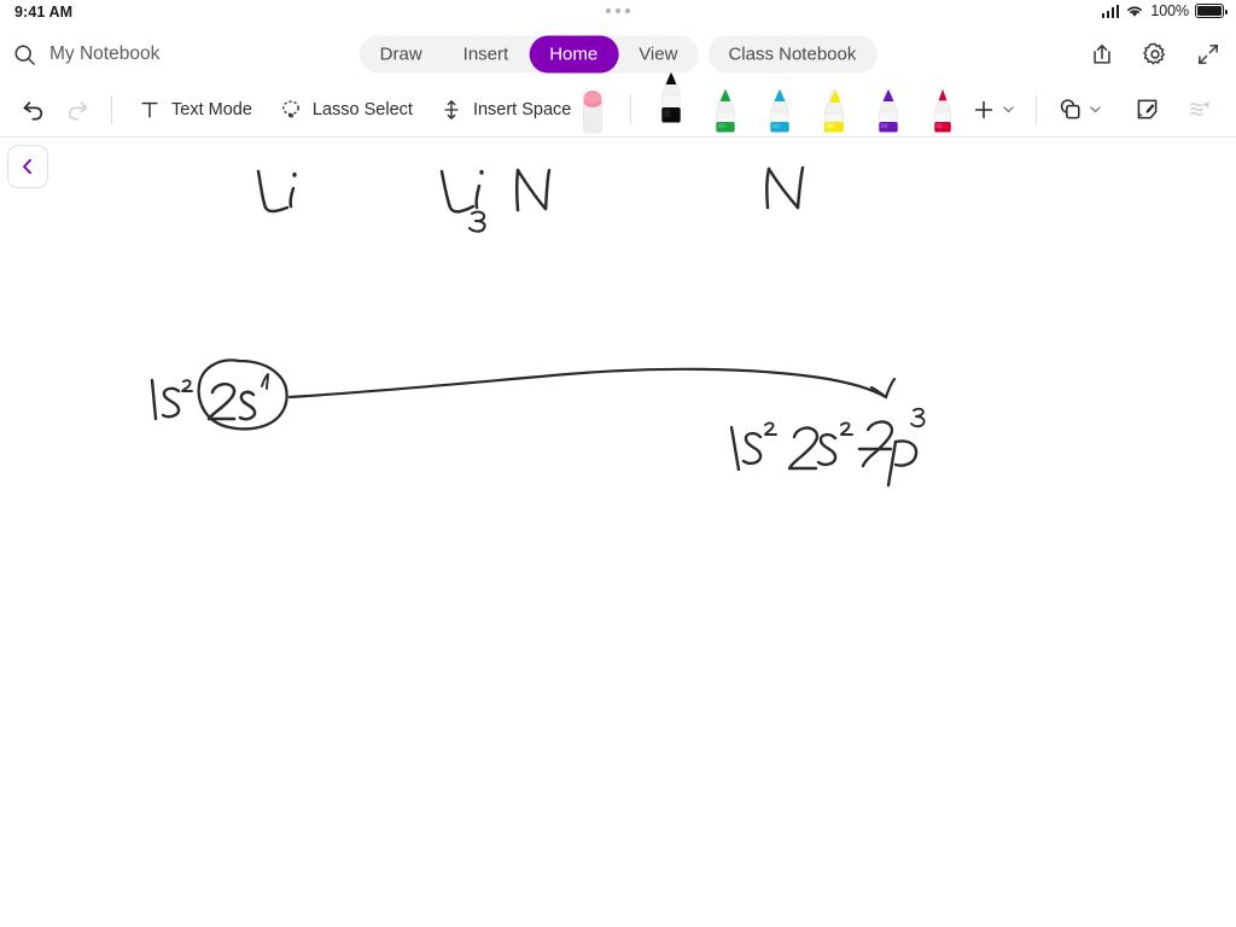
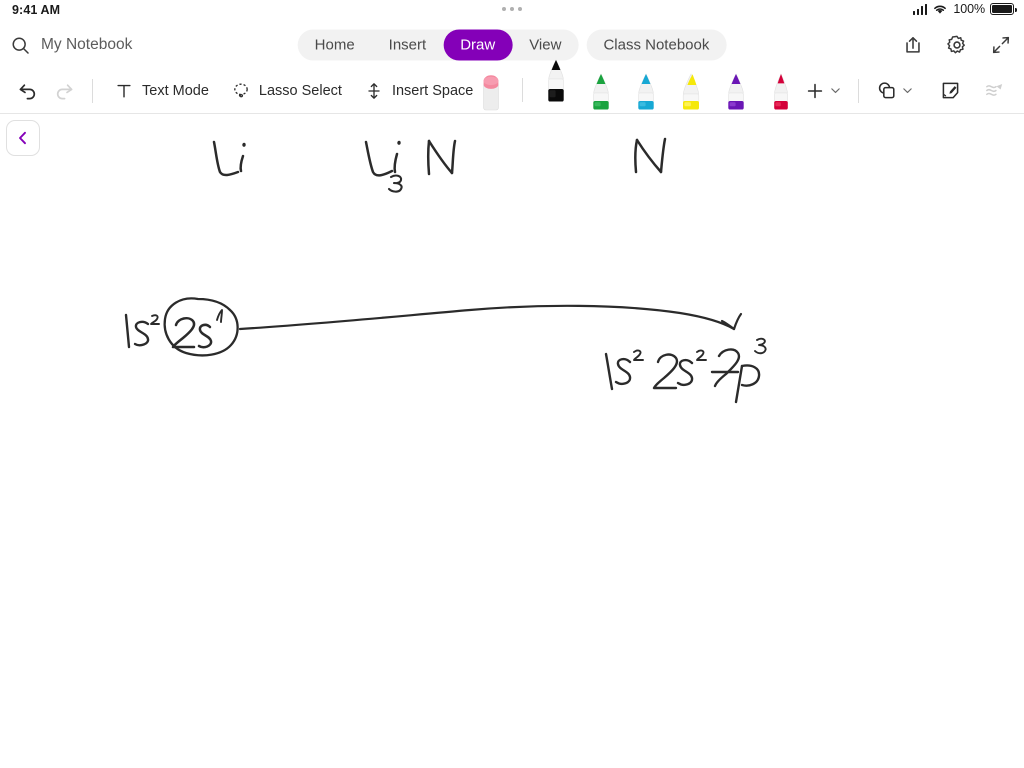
  9:41 AM
  100%
  My Notebook
- Draw
+ Home
  Insert
- Home
+ Draw
  View
  Class Notebook
  Text Mode
  Lasso Select
  Insert Space
